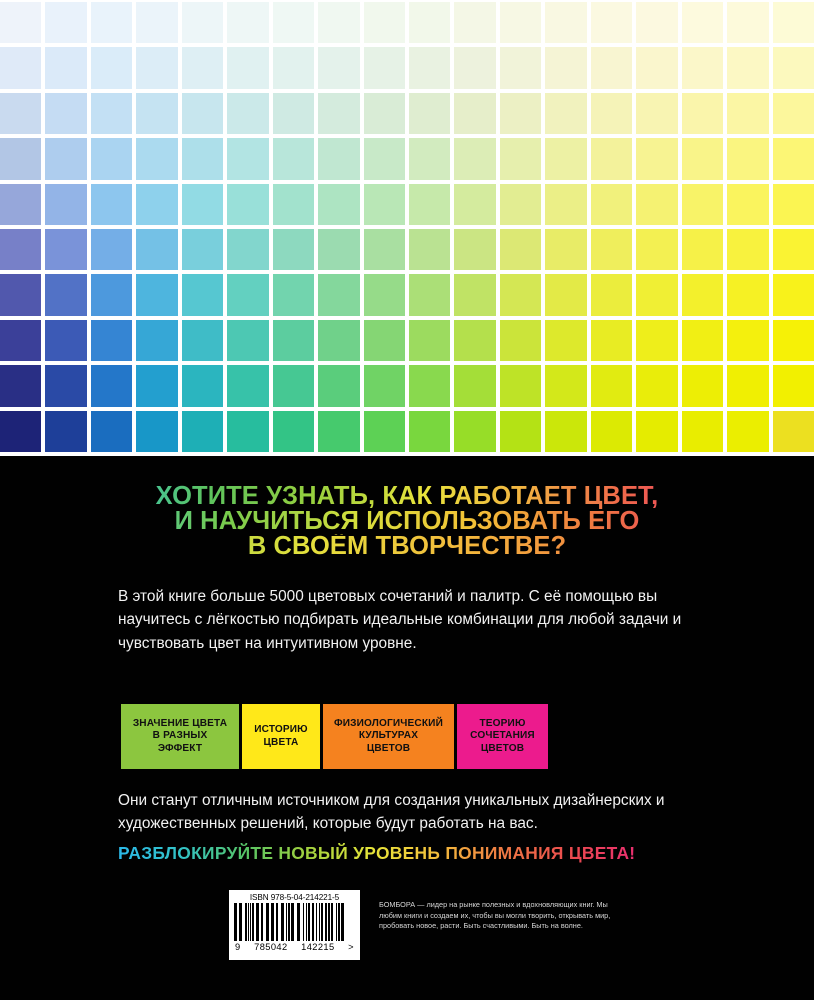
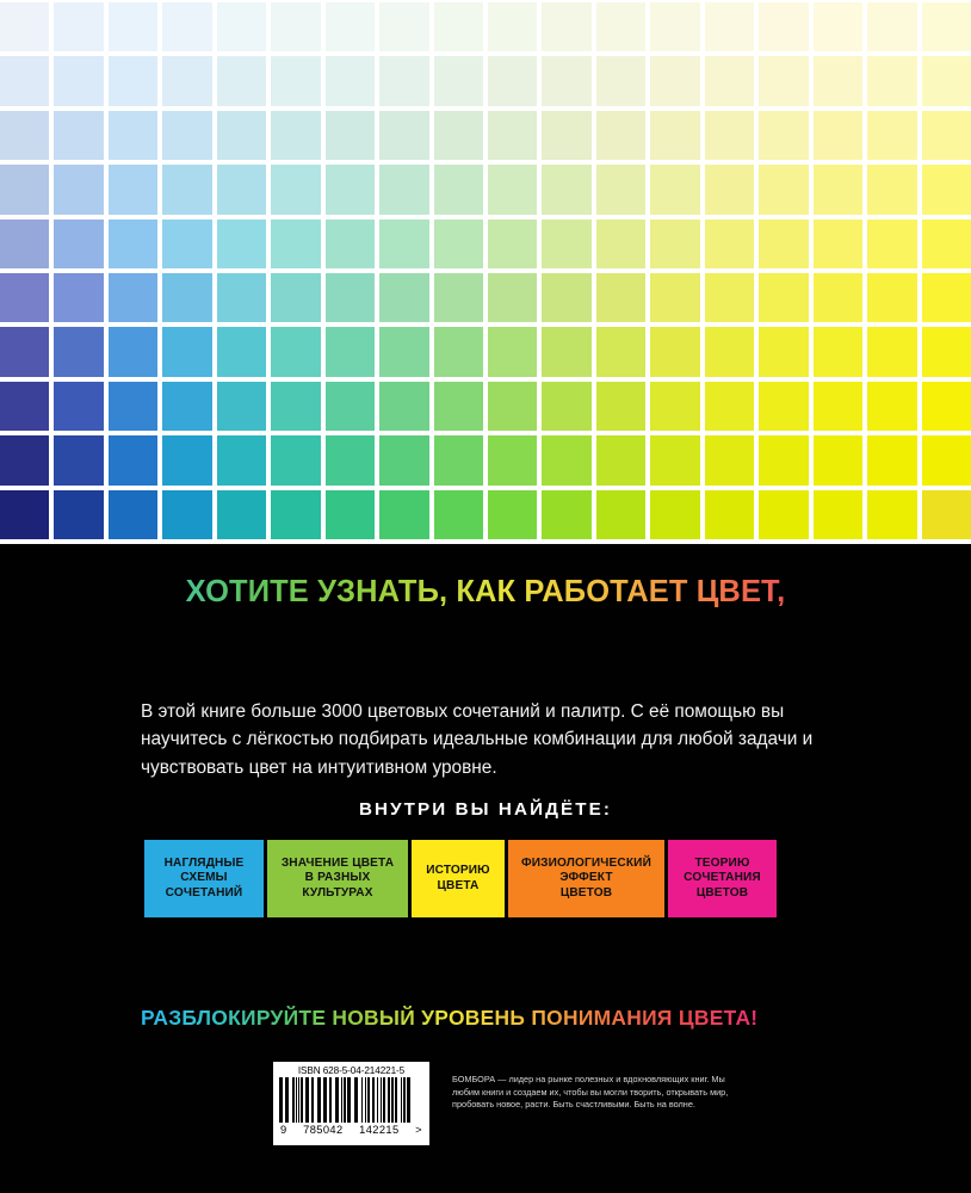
  ХОТИТЕ УЗНАТЬ, КАК РАБОТАЕТ ЦВЕТ,
- И НАУЧИТЬСЯ ИСПОЛЬЗОВАТЬ ЕГО
- В СВОЁМ ТВОРЧЕСТВЕ?
- В этой книге больше 5000 цветовых сочетаний и палитр. С её помощью вы научитесь с лёгкостью подбирать идеальные комбинации для любой задачи и чувствовать цвет на интуитивном уровне.
+ В этой книге больше 3000 цветовых сочетаний и палитр. С её помощью вы научитесь с лёгкостью подбирать идеальные комбинации для любой задачи и чувствовать цвет на интуитивном уровне.
+ ВНУТРИ ВЫ НАЙДЁТЕ:
+ НАГЛЯДНЫЕ
+ СХЕМЫ
+ СОЧЕТАНИЙ
  ЗНАЧЕНИЕ ЦВЕТА
  В РАЗНЫХ
- ЭФФЕКТ
+ КУЛЬТУРАХ
  ИСТОРИЮ
  ЦВЕТА
  ФИЗИОЛОГИЧЕСКИЙ
- КУЛЬТУРАХ
+ ЭФФЕКТ
  ЦВЕТОВ
  ТЕОРИЮ
  СОЧЕТАНИЯ
  ЦВЕТОВ
- Они станут отличным источником для создания уникальных дизайнерских и художественных решений, которые будут работать на вас.
  РАЗБЛОКИРУЙТЕ НОВЫЙ УРОВЕНЬ ПОНИМАНИЯ ЦВЕТА!
- ISBN 978-5-04-214221-5
+ ISBN 628-5-04-214221-5
  9
  785042
  142215
  >
  БОМБОРА — лидер на рынке полезных и вдохновляющих книг. Мы любим книги и создаем их, чтобы вы могли творить, открывать мир, пробовать новое, расти. Быть счастливыми. Быть на волне.
